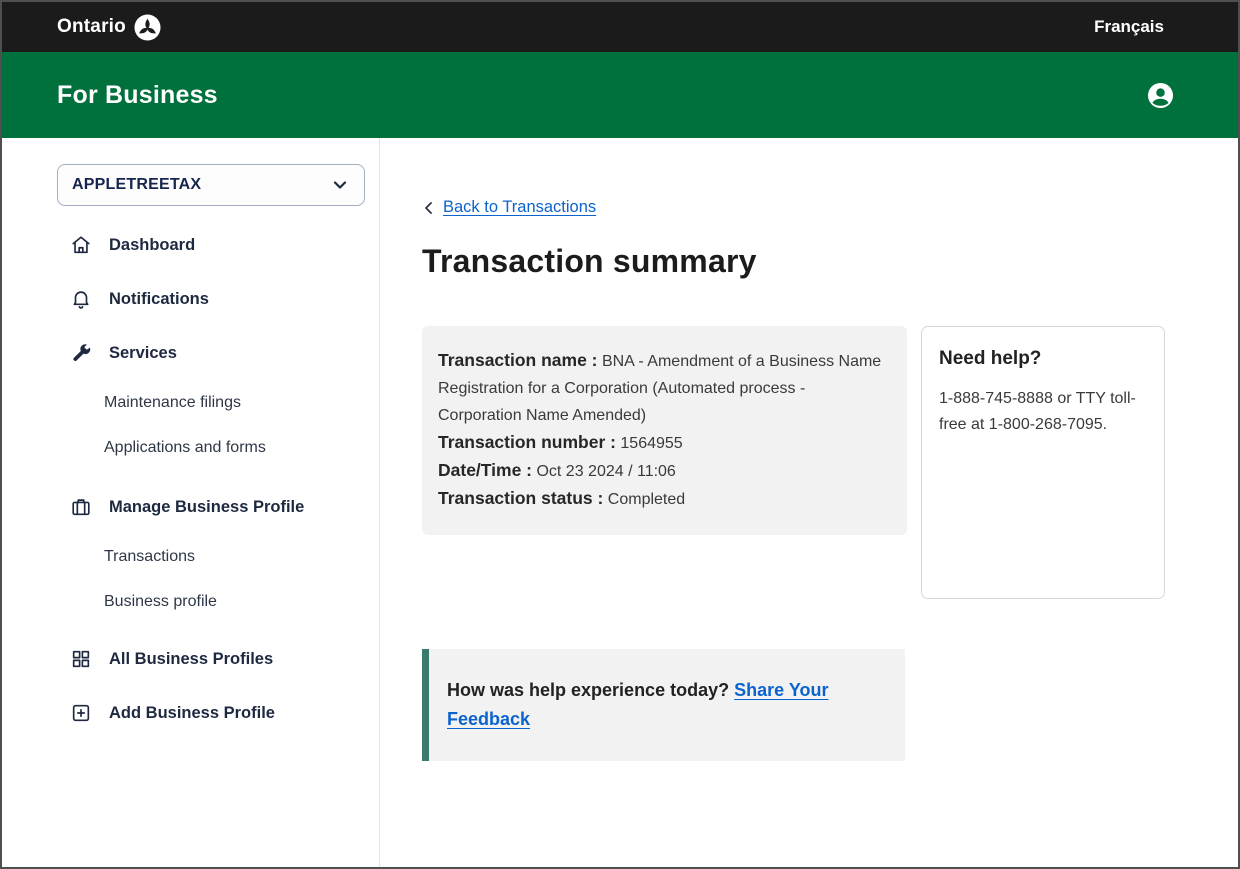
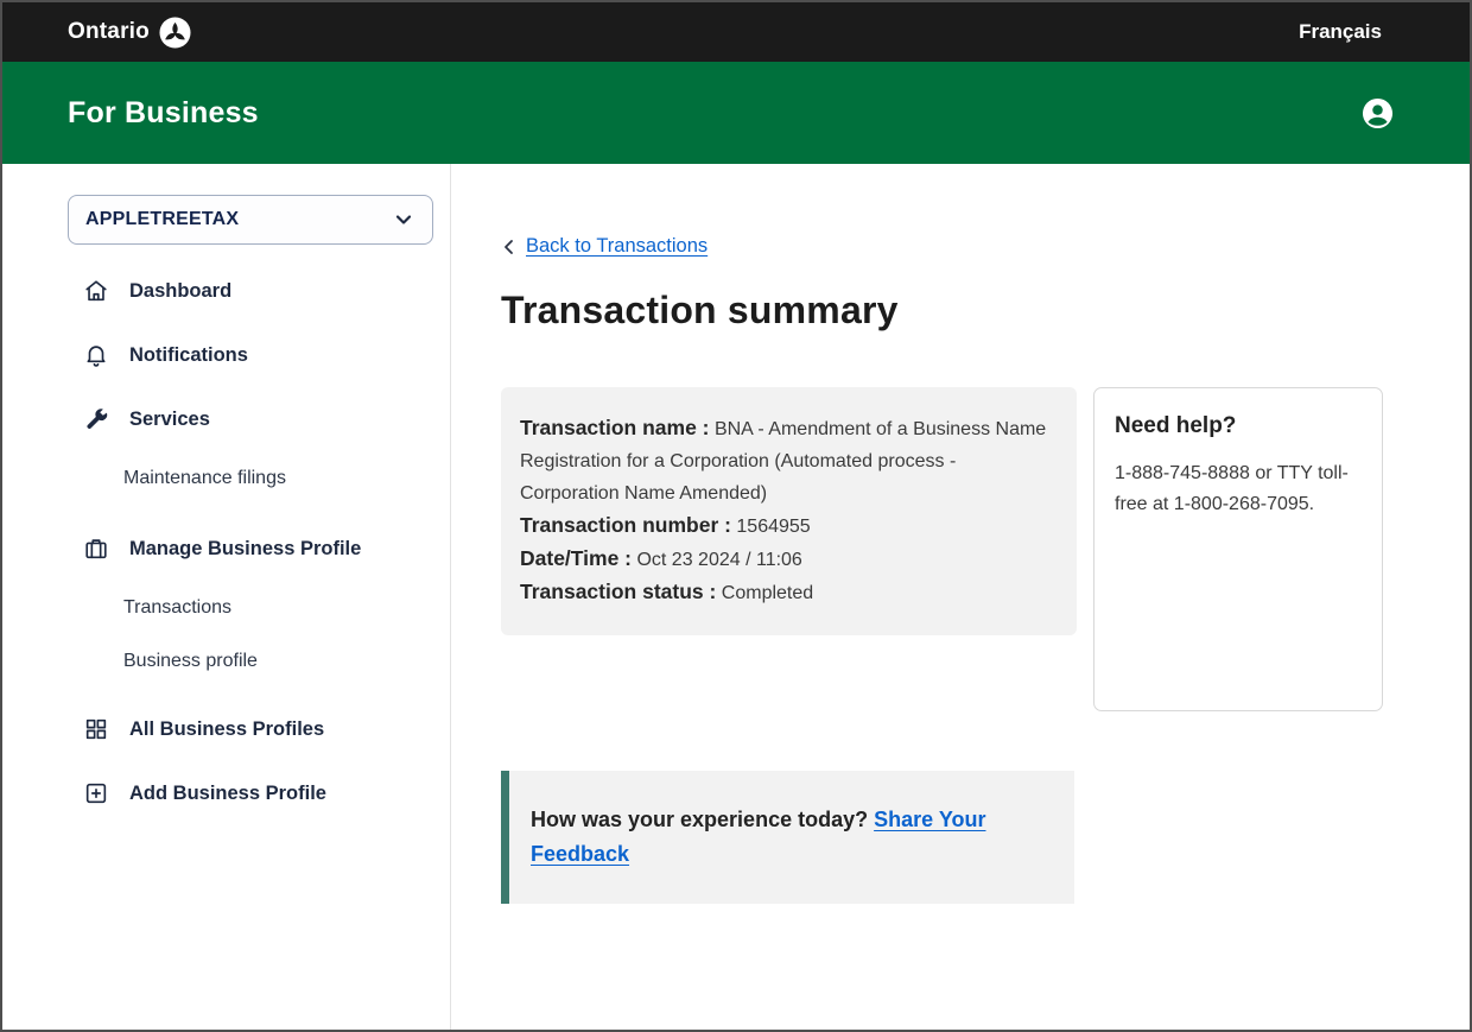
  Ontario
  Français
  For Business
  APPLETREETAX
  Dashboard
  Notifications
  Services
  Maintenance filings
- Applications and forms
  Manage Business Profile
  Transactions
  Business profile
  All Business Profiles
  Add Business Profile
  Back to Transactions
  Transaction summary
  Transaction name : BNA - Amendment of a Business Name Registration for a Corporation (Automated process - Corporation Name Amended)
  Transaction number : 1564955
  Date/Time : Oct 23 2024 / 11:06
  Transaction status : Completed
  Need help?
  1-888-745-8888 or TTY toll-free at 1-800-268-7095.
- How was help experience today? Share Your Feedback
+ How was your experience today? Share Your Feedback
